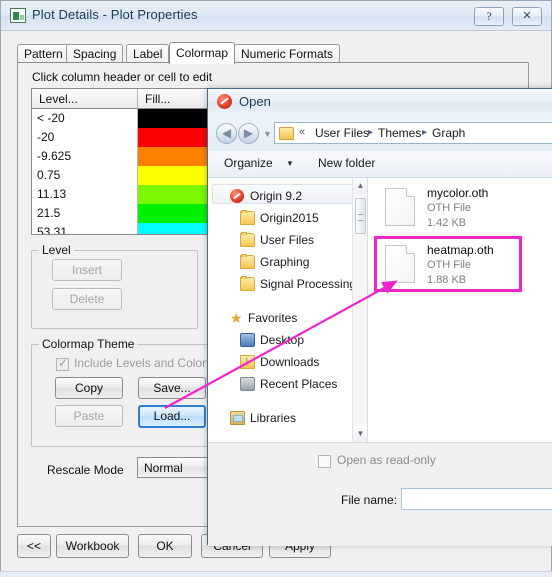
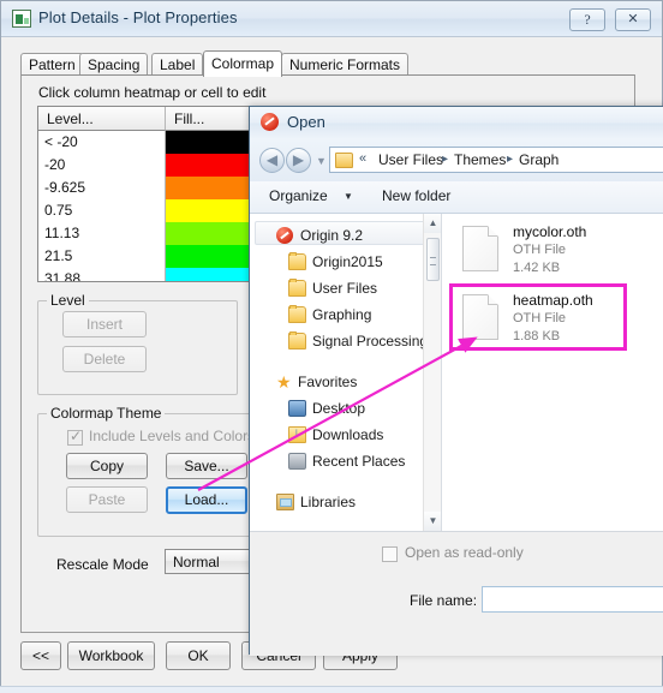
  Plot Details - Plot Properties
  ?
  ✕
  Pattern
  Spacing
  Label
  Colormap
  Numeric Formats
- Click column header or cell to edit
+ Click column heatmap or cell to edit
  Level...
  Fill...
  < -20
  -20
  -9.625
  0.75
  11.13
  21.5
- 53.31
+ 31.88
  Level
  Insert
  Delete
  Colormap Theme
  Include Levels and Color
  Copy
  Save...
  Paste
  Load...
  Rescale Mode
  Normal
  <<
  Workbook
  OK
  Cancel
  Apply
  Open
  ◀
  ▶
  ▼
  «
  User Files
  ▸
  Themes
  ▸
  Graph
  Organize
  ▼
  New folder
  Origin 9.2
  Origin2015
  User Files
  Graphing
  Signal Processin
  ★
  Favorites
  Deskop
  Downloads
  Recent Places
  Libraries
  ▲
  ▼
  mycolor.oth
  OTH File
  1.42 KB
  heatmap.oth
  OTH File
  1.88 KB
  Open as read-only
  File name:
